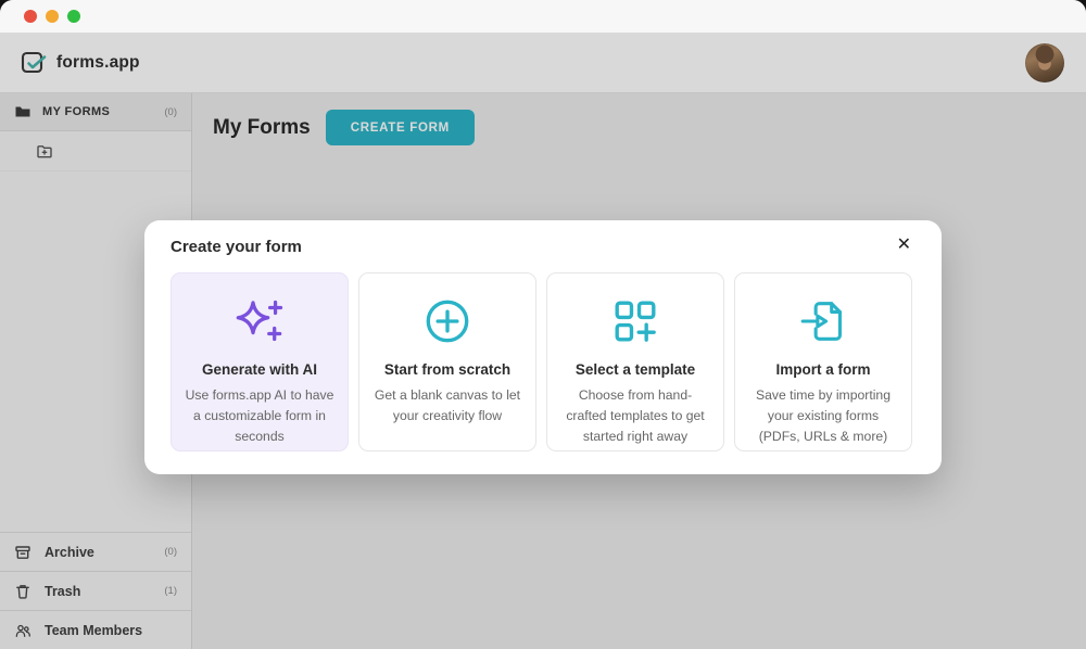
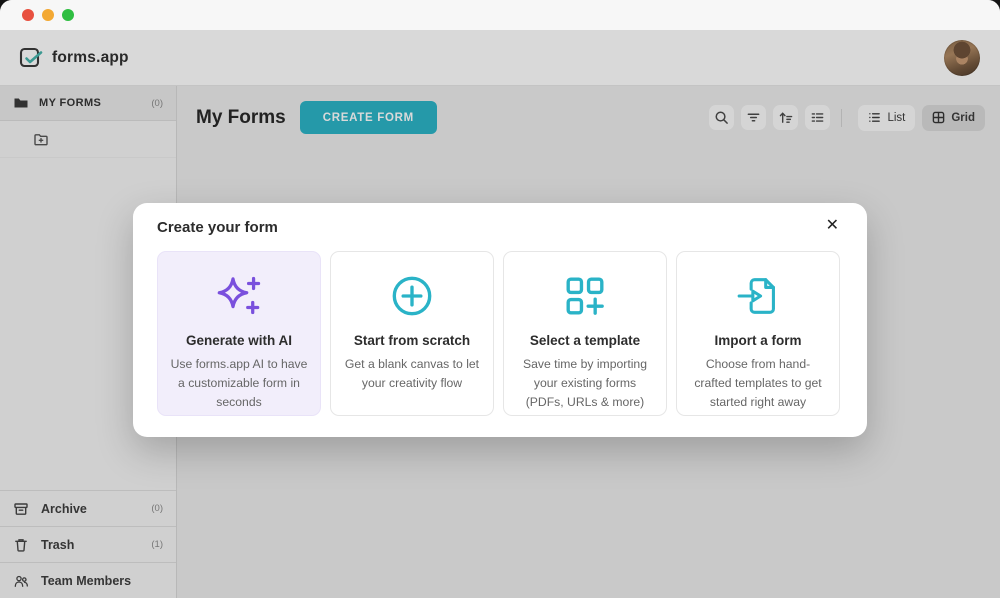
  forms.app
  MY FORMS
  (0)
  Archive
  (0)
  Trash
  (1)
  Team Members
  My Forms
  CREATE FORM
+ List
+ Grid
  Create your form
  ✕
  Generate with AI
  Use forms.app AI to have a customizable form in seconds
  Start from scratch
  Get a blank canvas to let your creativity flow
  Select a template
- Choose from hand-crafted templates to get started right away
+ Save time by importing your existing forms (PDFs, URLs & more)
  Import a form
- Save time by importing your existing forms (PDFs, URLs & more)
+ Choose from hand-crafted templates to get started right away
